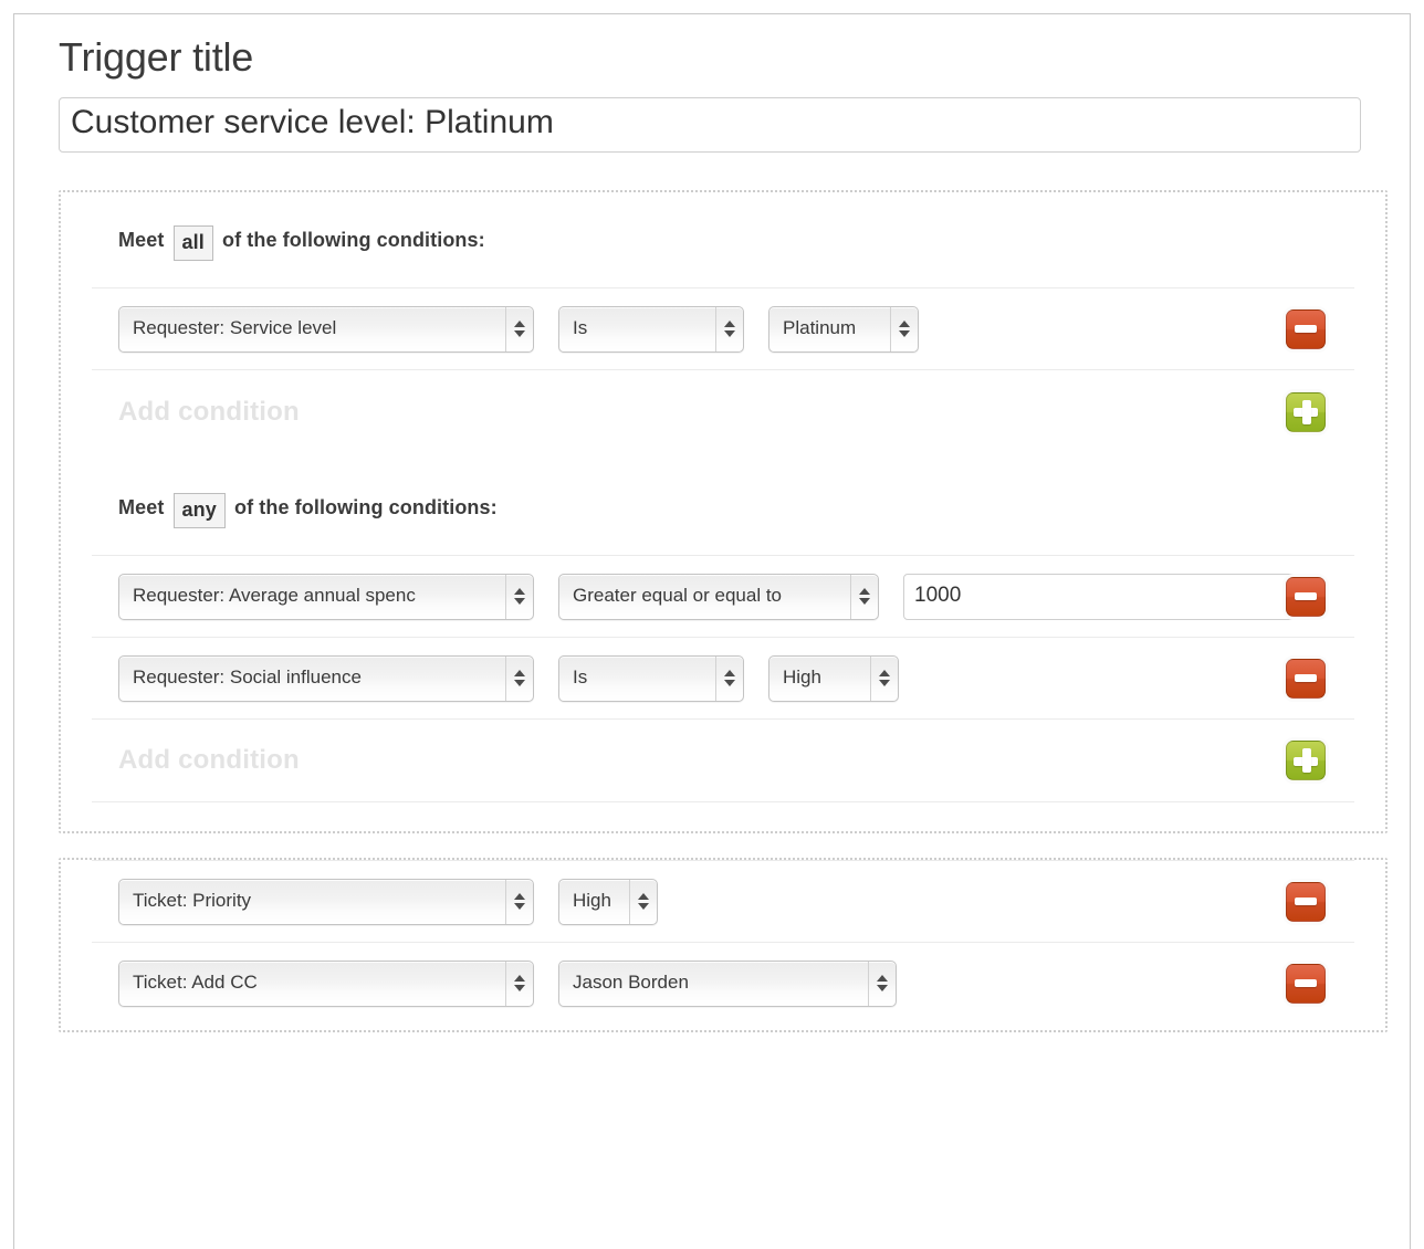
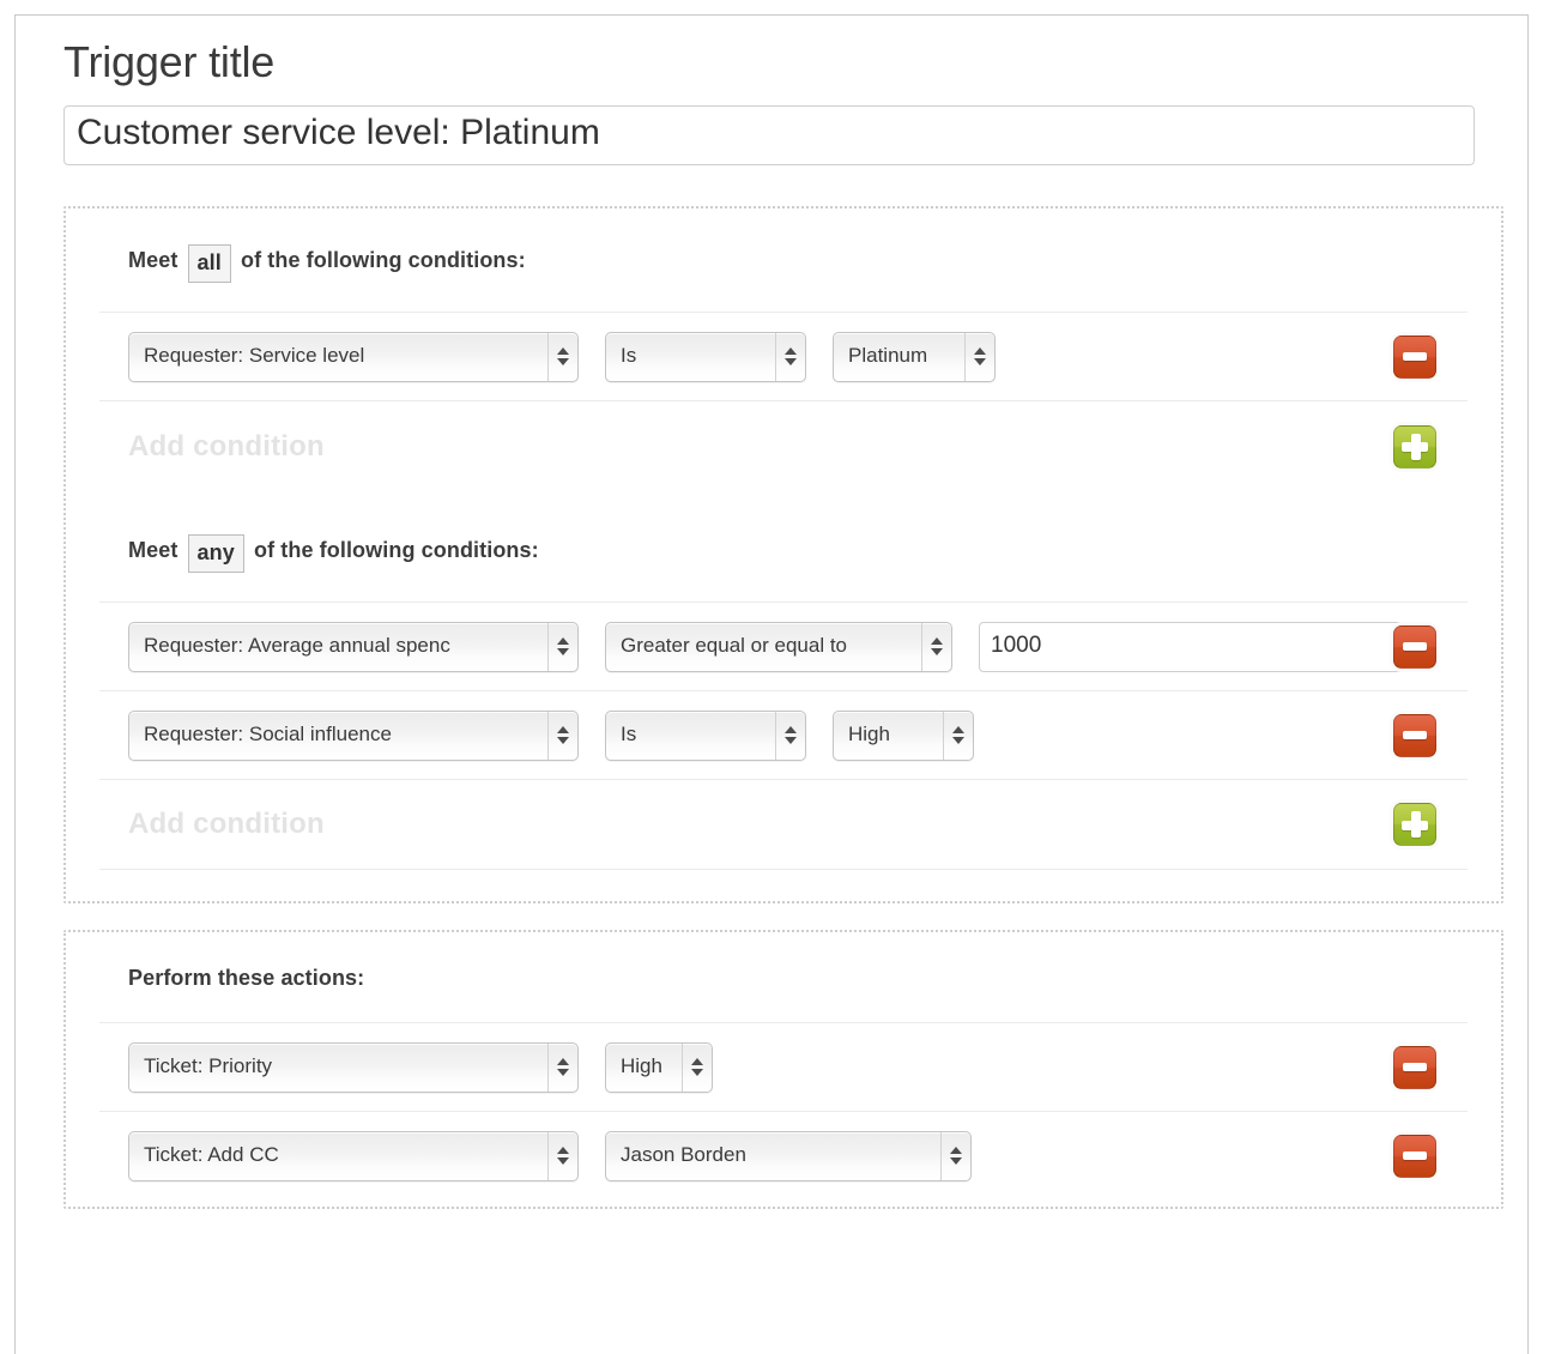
  Trigger title
  Customer service level: Platinum
  Meet all of the following conditions:
  Requester: Service level
  Is
  Platinum
  Add condition
  Meet any of the following conditions:
  Requester: Average annual spenc
  Greater equal or equal to
  1000
  Requester: Social influence
  Is
  High
  Add condition
+ Perform these actions:
  Ticket: Priority
  High
  Ticket: Add CC
  Jason Borden
